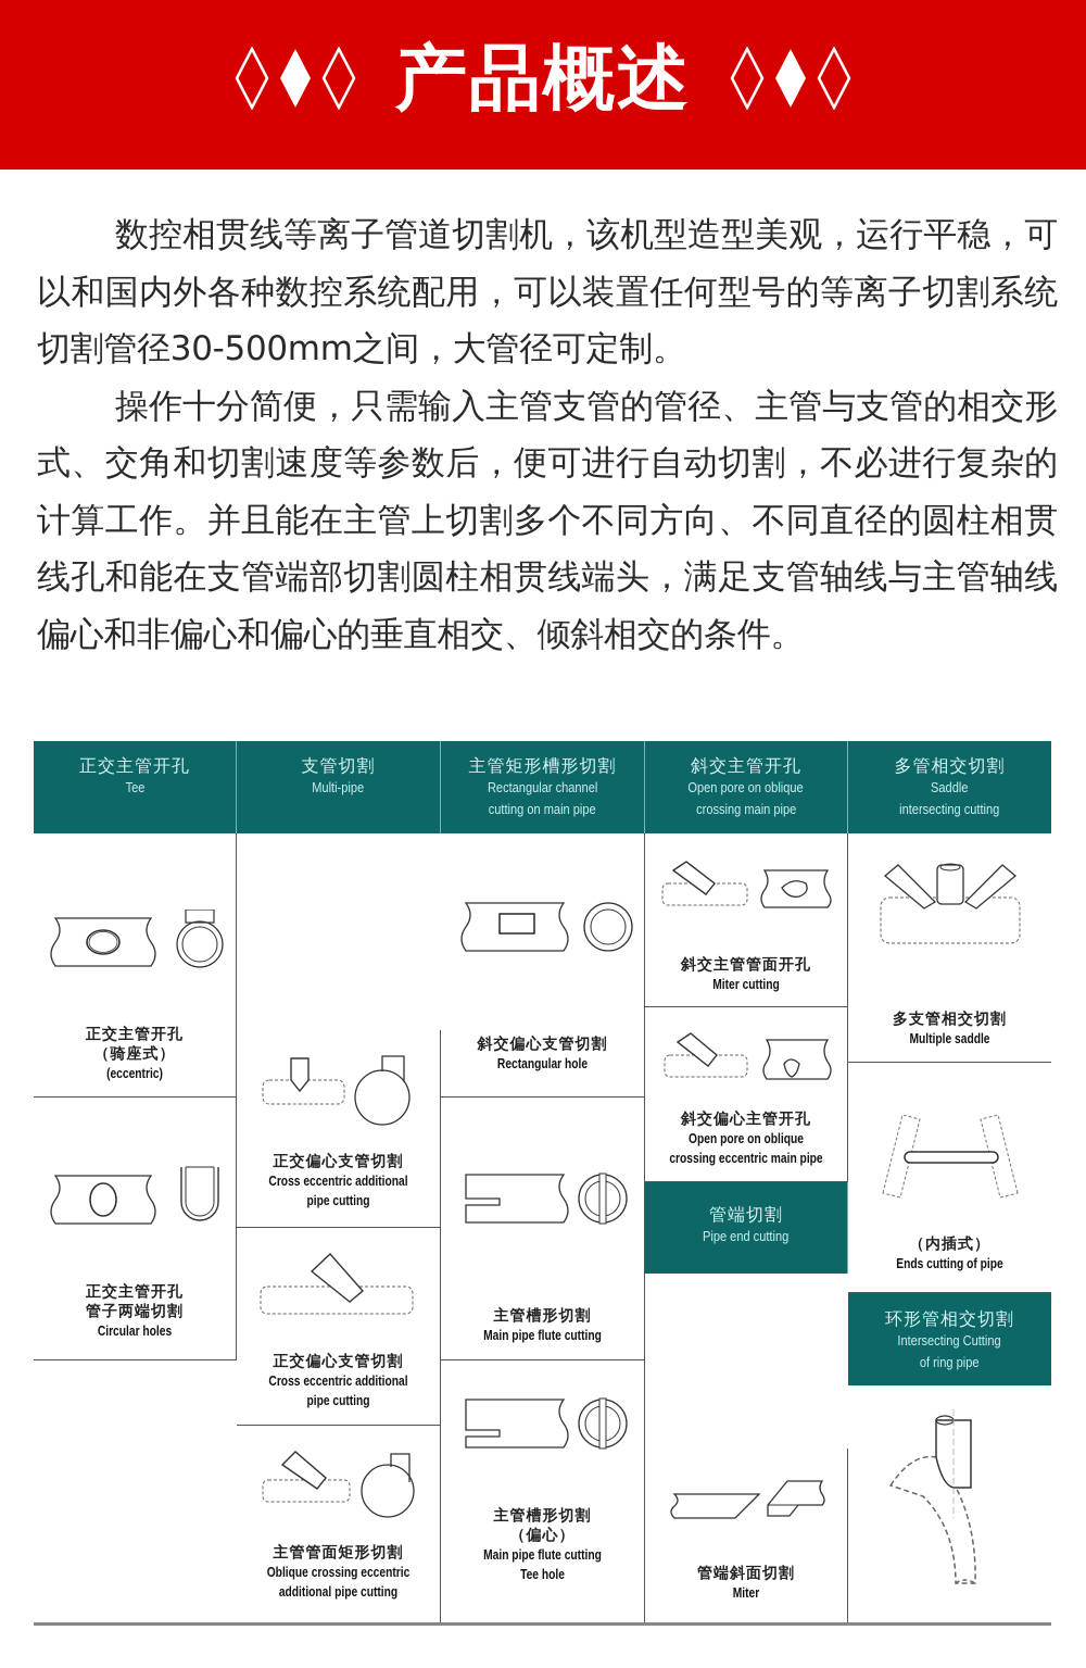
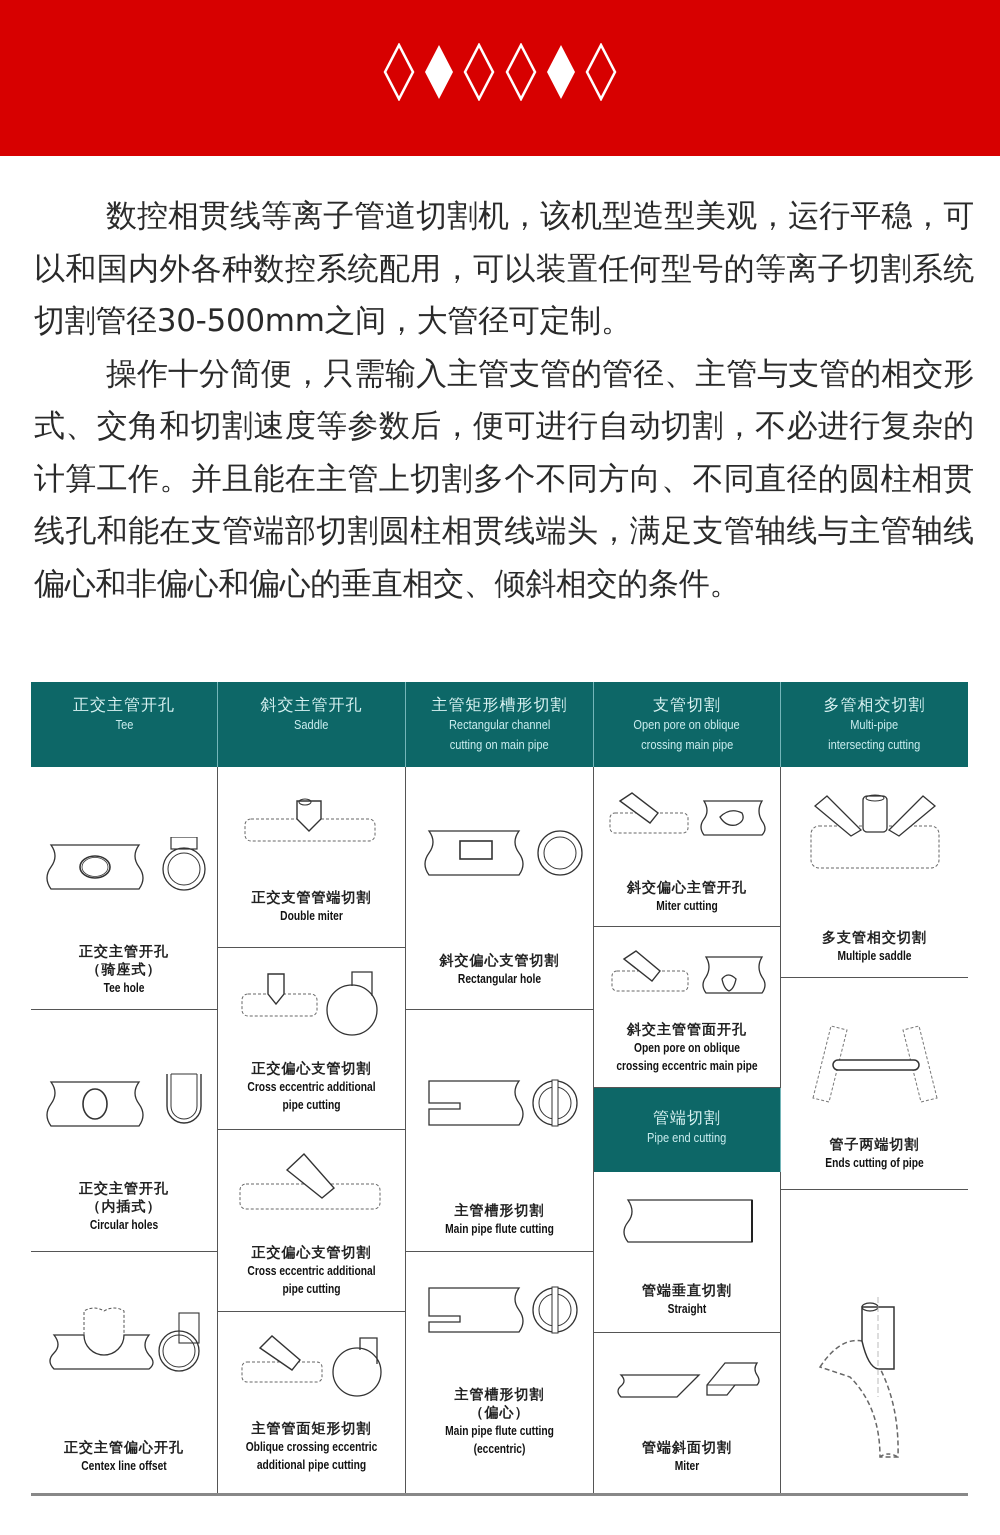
- 产品概述
  数控相贯线等离子管道切割机，该机型造型美观，运行平稳，可以和国内外各种数控系统配用，可以装置任何型号的等离子切割系统切割管径30-500mm之间，大管径可定制。
  操作十分简便，只需输入主管支管的管径、主管与支管的相交形式、交角和切割速度等参数后，便可进行自动切割，不必进行复杂的计算工作。并且能在主管上切割多个不同方向、不同直径的圆柱相贯线孔和能在支管端部切割圆柱相贯线端头，满足支管轴线与主管轴线偏心和非偏心和偏心的垂直相交、倾斜相交的条件。
  正交主管开孔
  Tee
- 支管切割
+ 斜交主管开孔
- Multi-pipe
+ Saddle
  主管矩形槽形切割
  Rectangular channel
  cutting on main pipe
- 斜交主管开孔
+ 支管切割
  Open pore on oblique
  crossing main pipe
  多管相交切割
- Saddle
+ Multi-pipe
  intersecting cutting
  正交主管开孔
  （骑座式）
- (eccentric)
+ Tee hole
  正交主管开孔
- 管子两端切割
+ （内插式）
  Circular holes
+ 正交主管偏心开孔
+ Centex line offset
+ 正交支管管端切割
+ Double miter
  正交偏心支管切割
  Cross eccentric additional
  pipe cutting
  正交偏心支管切割
  Cross eccentric additional
  pipe cutting
  主管管面矩形切割
  Oblique crossing eccentric
  additional pipe cutting
  斜交偏心支管切割
  Rectangular hole
  主管槽形切割
  Main pipe flute cutting
  主管槽形切割
  （偏心）
  Main pipe flute cutting
- Tee hole
+ (eccentric)
- 斜交主管管面开孔
+ 斜交偏心主管开孔
  Miter cutting
- 斜交偏心主管开孔
+ 斜交主管管面开孔
  Open pore on oblique
  crossing eccentric main pipe
  管端切割
  Pipe end cutting
+ 管端垂直切割
+ Straight
  管端斜面切割
  Miter
  多支管相交切割
  Multiple saddle
- （内插式）
+ 管子两端切割
  Ends cutting of pipe
- 环形管相交切割
- Intersecting Cutting
- of ring pipe
